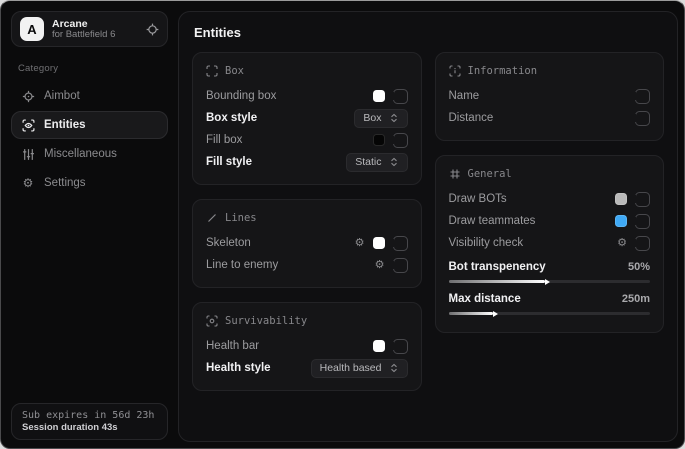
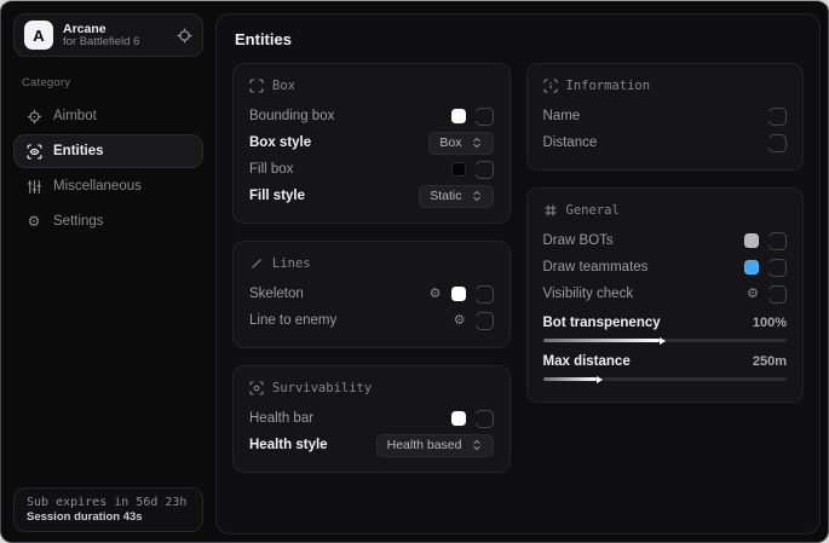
  A
  Arcane
  for Battlefield 6
  Category
  Aimbot
  Entities
  Miscellaneous
  ⚙
  Settings
  Sub expires in 56d 23h
  Session duration 43s
  Entities
  Box
  Bounding box
  Box style
  Box
  Fill box
  Fill style
  Static
  Lines
  Skeleton
  ⚙
  Line to enemy
  ⚙
  Survivability
  Health bar
  Health style
  Health based
  Information
  Name
  Distance
  General
  Draw BOTs
  Draw teammates
  Visibility check
  ⚙
  Bot transpenency
- 50%
+ 100%
  Max distance
  250m
